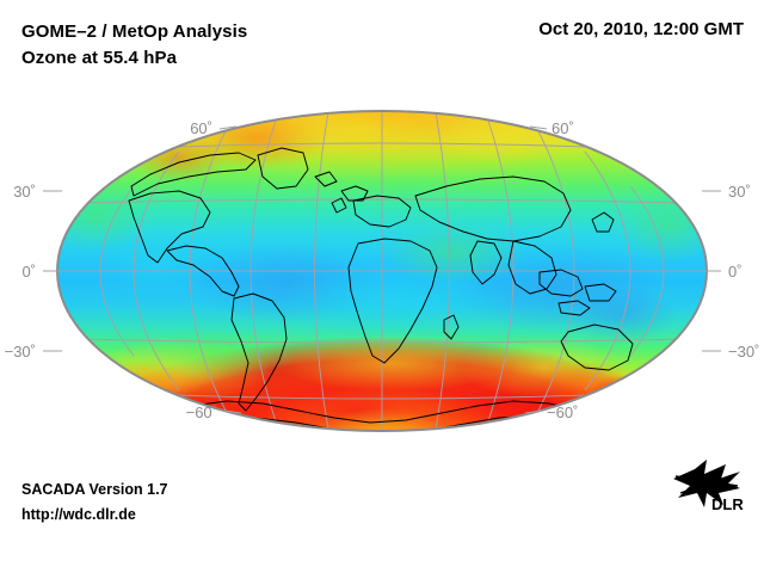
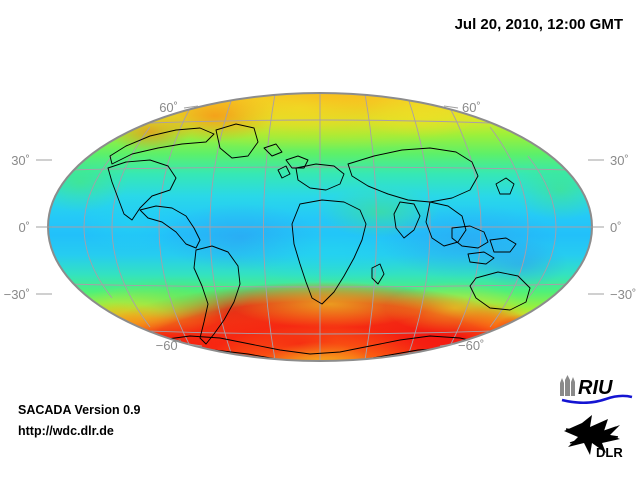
- GOME–2 / MetOp Analysis
- Ozone at 55.4 hPa
- Oct 20, 2010, 12:00 GMT
+ Jul 20, 2010, 12:00 GMT
  30˚
  0˚
  −30˚
  30˚
  0˚
  −30˚
  60˚
  60˚
  −60˚
  −60˚
- SACADA Version 1.7
+ SACADA Version 0.9
  http://wdc.dlr.de
+ RIU
  DLR
